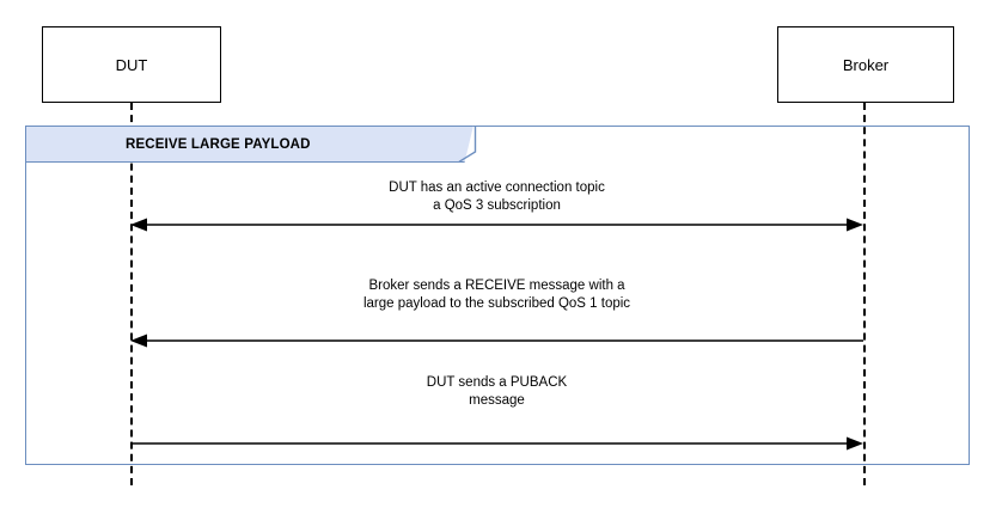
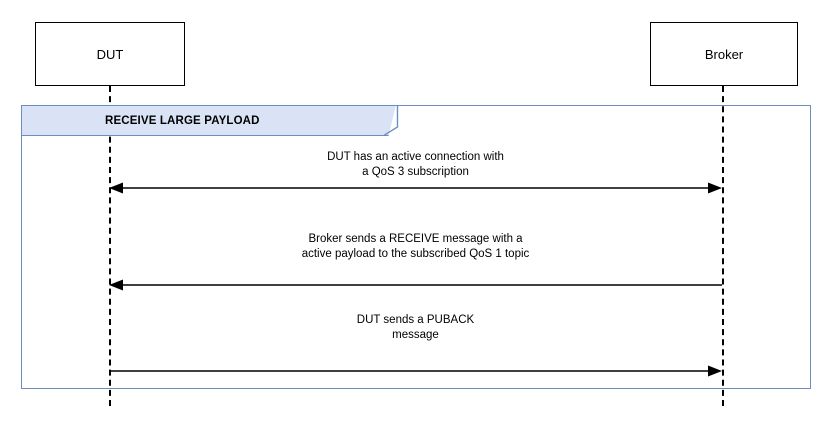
  DUT
  Broker
  RECEIVE LARGE PAYLOAD
- DUT has an active connection topic
+ DUT has an active connection with
  a QoS 3 subscription
  Broker sends a RECEIVE message with a
- large payload to the subscribed QoS 1 topic
+ active payload to the subscribed QoS 1 topic
  DUT sends a PUBACK
  message
